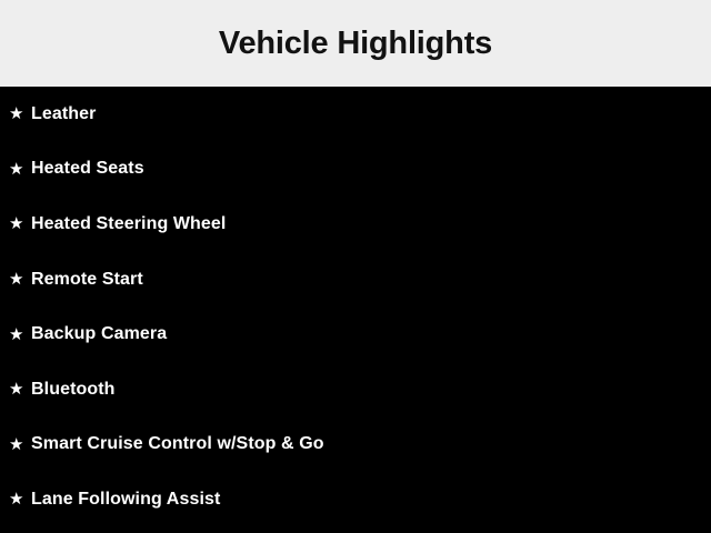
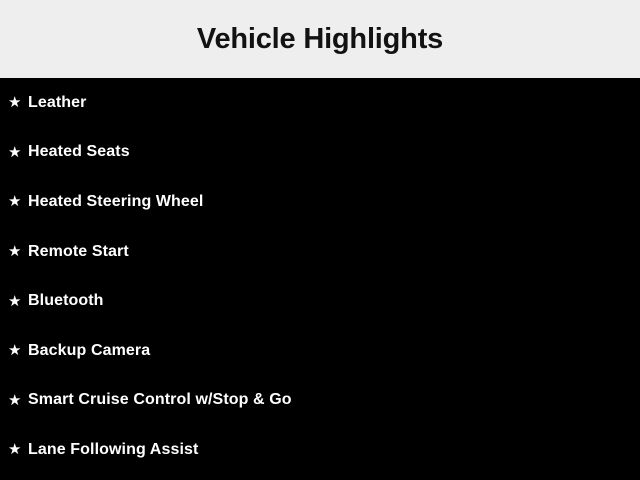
  Vehicle Highlights
  ★
  Leather
  ★
  Heated Seats
  ★
  Heated Steering Wheel
  ★
  Remote Start
  ★
- Backup Camera
+ Bluetooth
  ★
- Bluetooth
+ Backup Camera
  ★
  Smart Cruise Control w/Stop & Go
  ★
  Lane Following Assist
